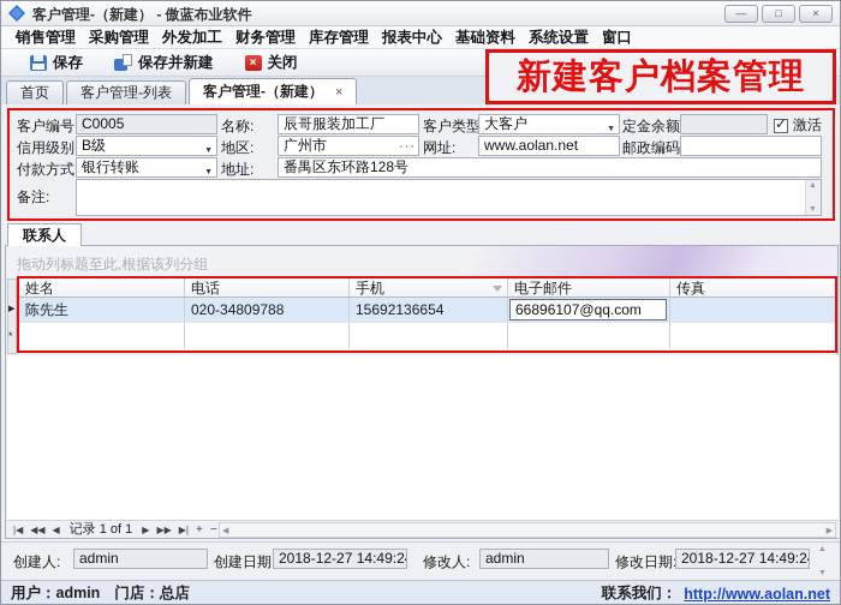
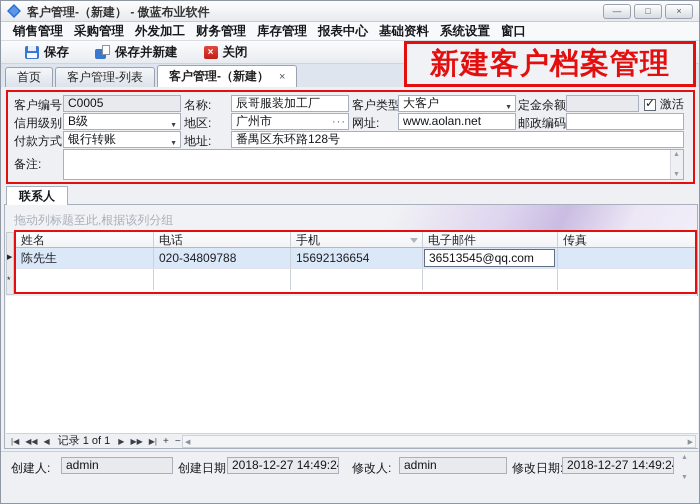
  客户管理-（新建） - 傲蓝布业软件
  —
  □
  ×
  销售管理
  采购管理
  外发加工
  财务管理
  库存管理
  报表中心
  基础资料
  系统设置
  窗口
  保存
  保存并新建
  ×
  关闭
  首页
  客户管理-列表
  客户管理-（新建）
  ×
  新建客户档案管理
  客户编号
  C0005
  名称:
  辰哥服装加工厂
  客户类型
  大客户
  定金余额
  ✓
  激活
  信用级别
  B级
  地区:
  广州市
  ···
  网址:
  www.aolan.net
  邮政编码
  付款方式
  银行转账
  地址:
  番禺区东环路128号
  备注:
  联系人
  拖动列标题至此,根据该列分组
  *
  姓名
  电话
  手机
  电子邮件
  传真
  陈先生
  020-34809788
  15692136654
- 66896107@qq.com
+ 36513545@qq.com
  |◀
  ◀◀
  ◀
  记录 1 of 1
  ▶
  ▶▶
  ▶|
  +
  −
  创建人:
  admin
  创建日期
  2018-12-27 14:49:2
  修改人:
  admin
  修改日期
  2018-12-27 14:49:2
- 用户：admin
- 门店：总店
- 联系我们：
- http://www.aolan.net
